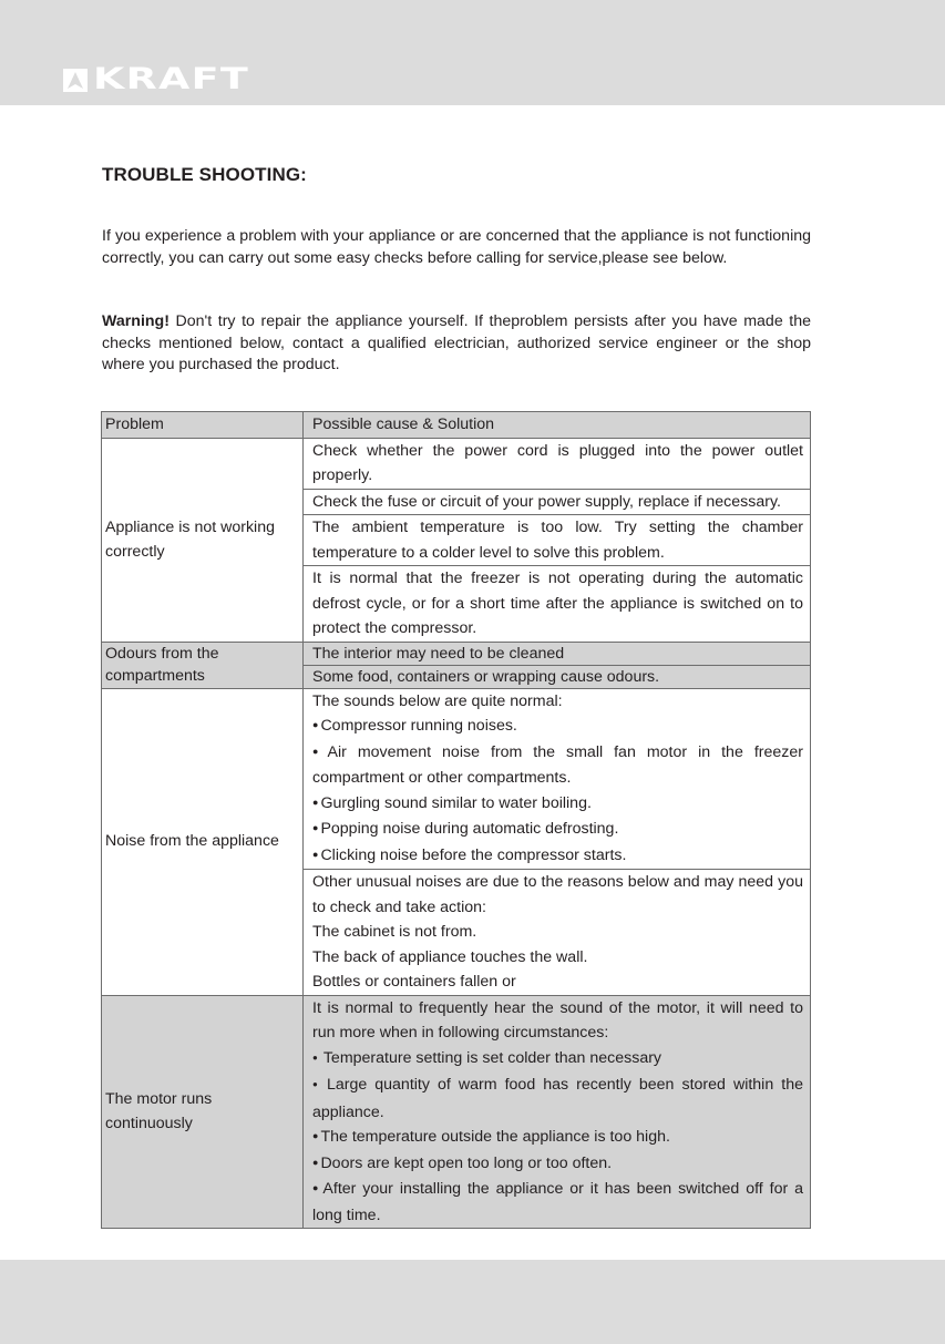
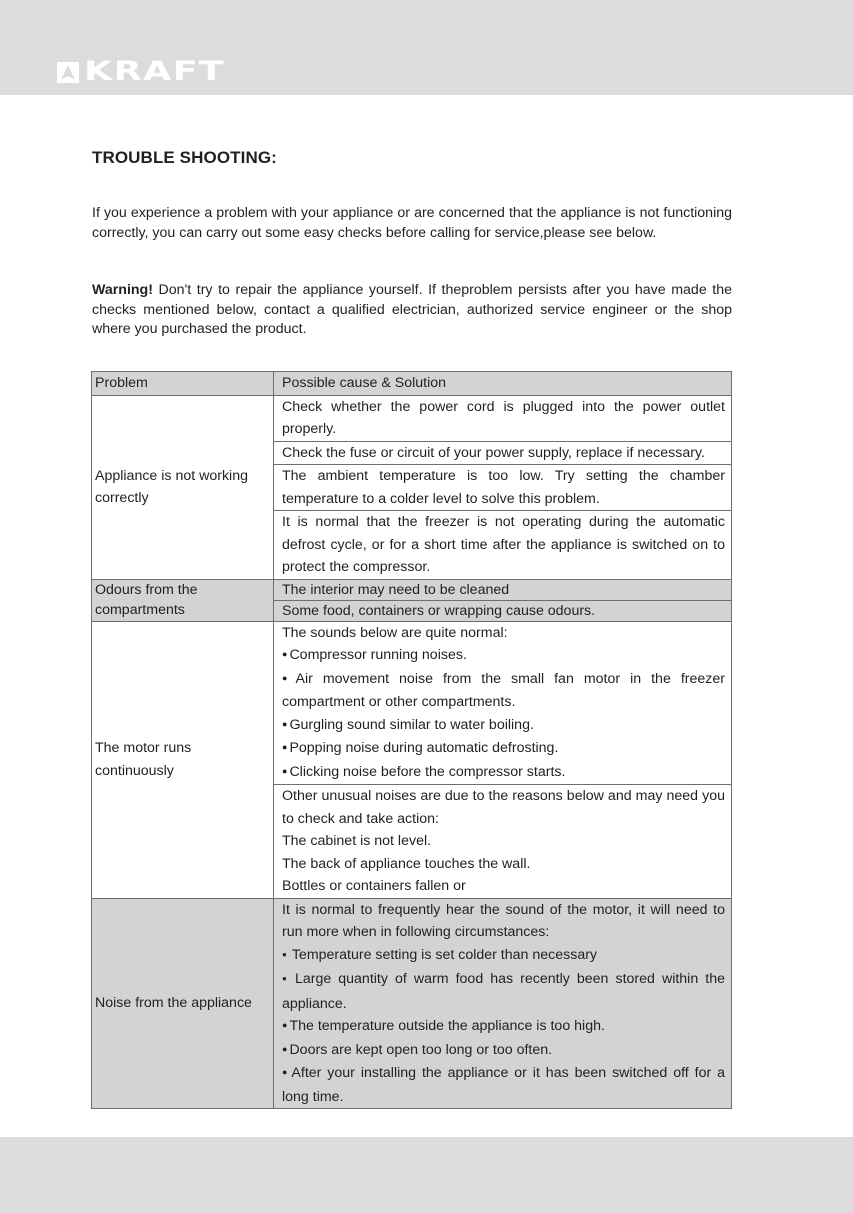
  KRAFT
  TROUBLE SHOOTING:
  If you experience a problem with your appliance or are concerned that the appliance is not functioning correctly, you can carry out some easy checks before calling for service,please see below.
  Warning! Don't try to repair the appliance yourself. If theproblem persists after you have made the checks mentioned below, contact a qualified electrician, authorized service engineer or the shop where you purchased the product.
  Problem	Possible cause & Solution
  Appliance is not working correctly	Check whether the power cord is plugged into the power outlet properly.
  Check the fuse or circuit of your power supply, replace if necessary.
  The ambient temperature is too low. Try setting the chamber temperature to a colder level to solve this problem.
  It is normal that the freezer is not operating during the automatic defrost cycle, or for a short time after the appliance is switched on to protect the compressor.
  Odours from the compartments	The interior may need to be cleaned
  Some food, containers or wrapping cause odours.
- Noise from the appliance	The sounds below are quite normal: Compressor running noises. Air movement noise from the small fan motor in the freezer compartment or other compartments. Gurgling sound similar to water boiling. Popping noise during automatic defrosting. Clicking noise before the compressor starts.
+ The motor runs continuously	The sounds below are quite normal: Compressor running noises. Air movement noise from the small fan motor in the freezer compartment or other compartments. Gurgling sound similar to water boiling. Popping noise during automatic defrosting. Clicking noise before the compressor starts.
- Other unusual noises are due to the reasons below and may need you to check and take action: The cabinet is not from. The back of appliance touches the wall. Bottles or containers fallen or
+ Other unusual noises are due to the reasons below and may need you to check and take action: The cabinet is not level. The back of appliance touches the wall. Bottles or containers fallen or
- The motor runs continuously	It is normal to frequently hear the sound of the motor, it will need to run more when in following circumstances: Temperature setting is set colder than necessary Large quantity of warm food has recently been stored within the appliance. The temperature outside the appliance is too high. Doors are kept open too long or too often. After your installing the appliance or it has been switched off for a long time.
+ Noise from the appliance	It is normal to frequently hear the sound of the motor, it will need to run more when in following circumstances: Temperature setting is set colder than necessary Large quantity of warm food has recently been stored within the appliance. The temperature outside the appliance is too high. Doors are kept open too long or too often. After your installing the appliance or it has been switched off for a long time.
